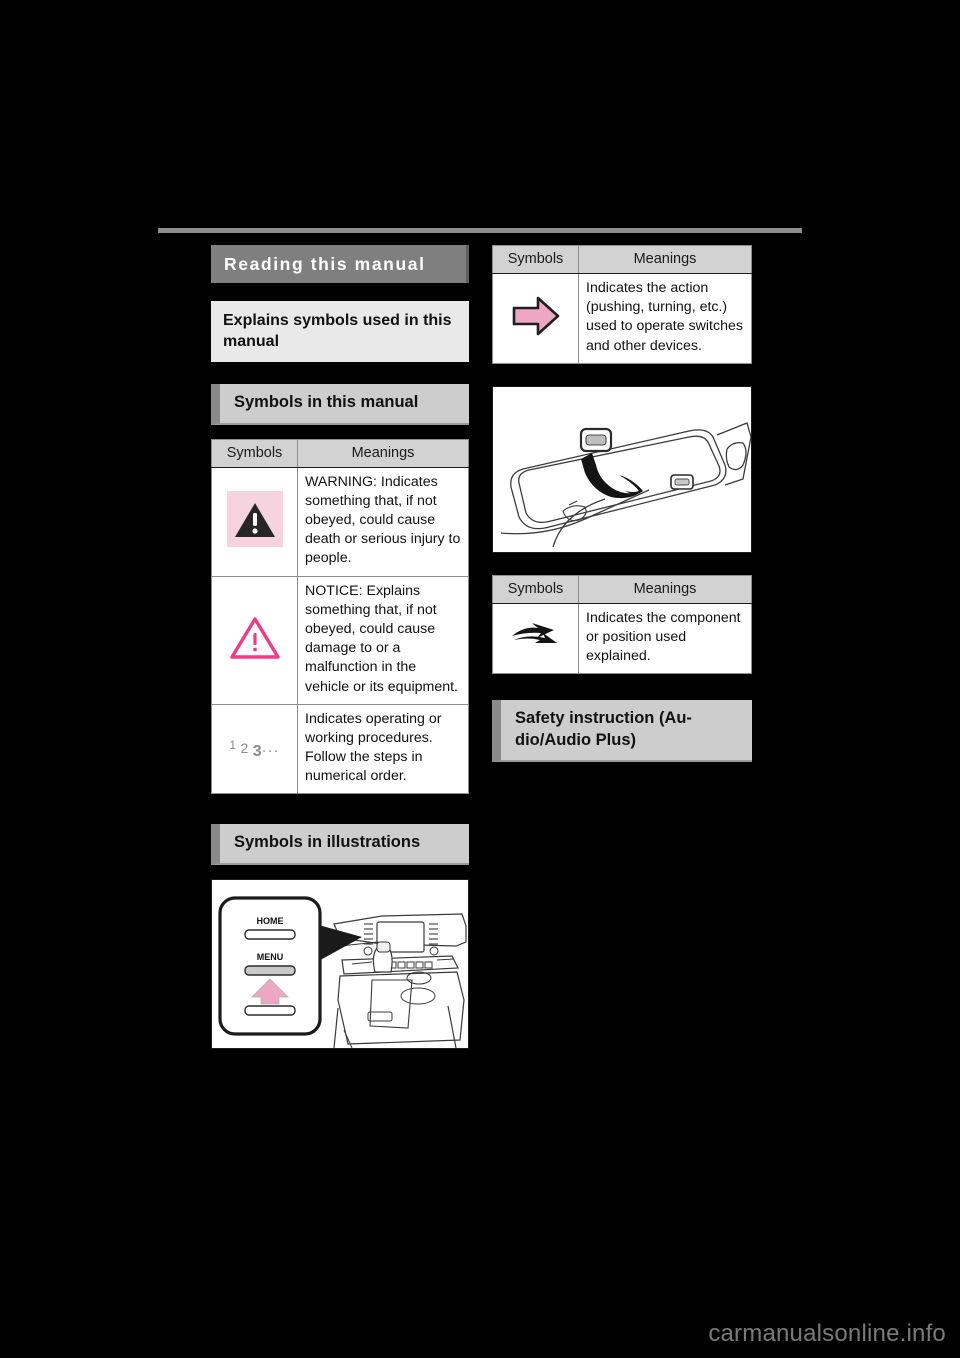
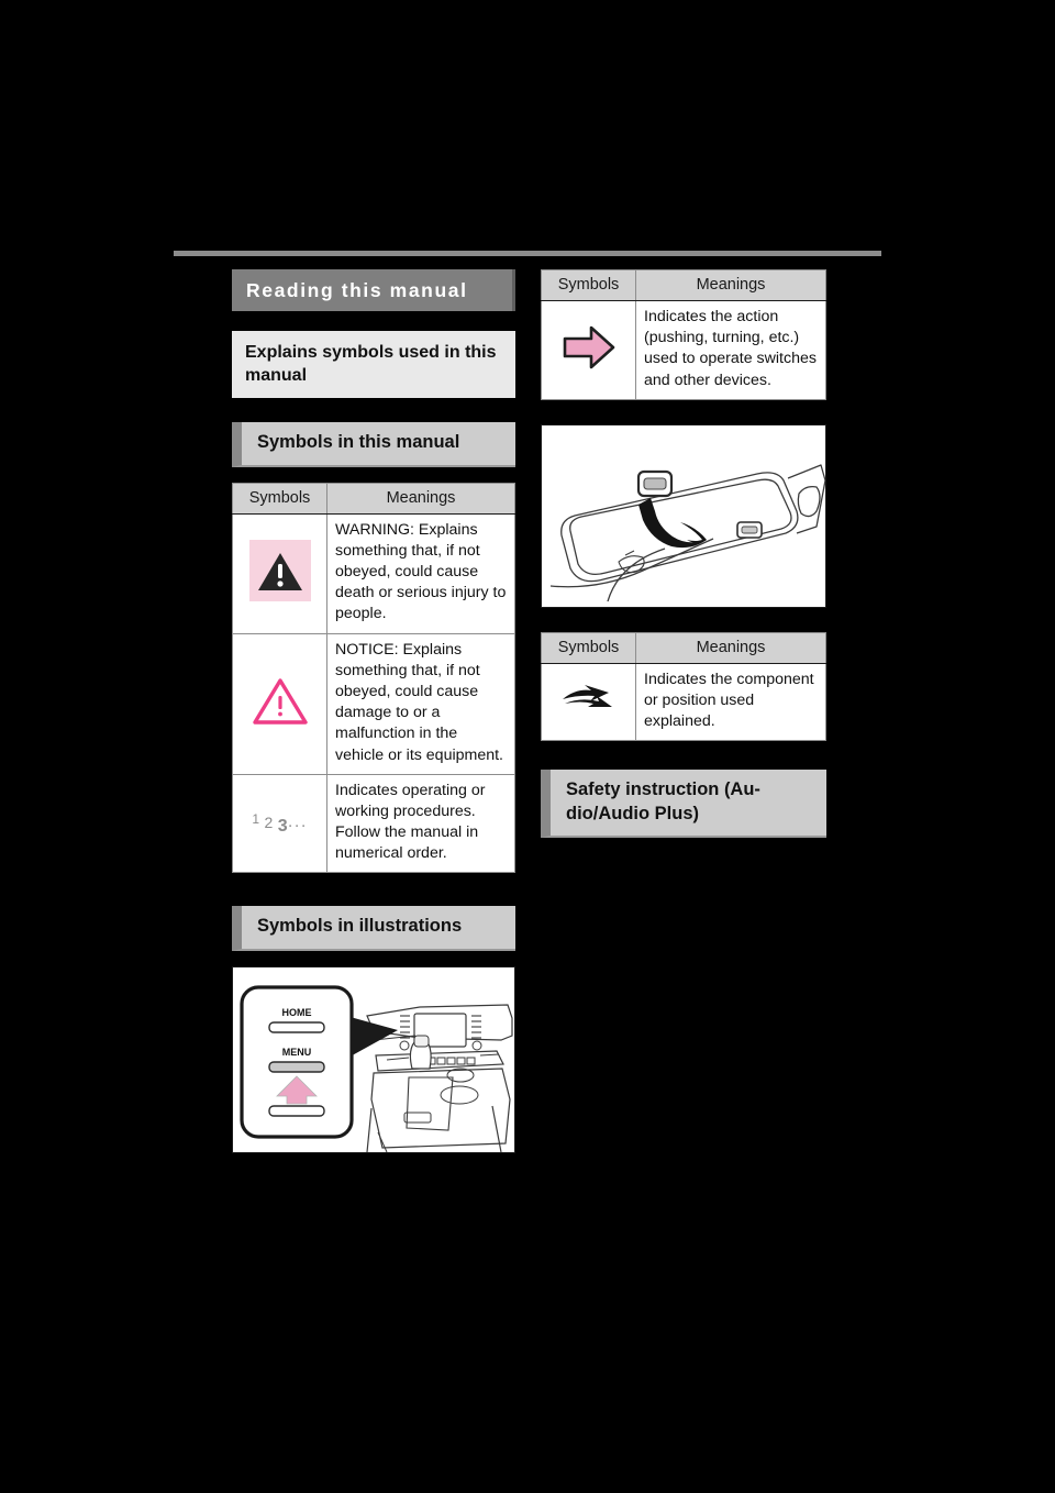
  Reading this manual
  Explains symbols used in this manual
  Symbols in this manual
  Symbols	Meanings
- 	WARNING: Indicates something that, if not obeyed, could cause death or serious injury to people.
+ 	WARNING: Explains something that, if not obeyed, could cause death or serious injury to people.
  	NOTICE: Explains something that, if not obeyed, could cause damage to or a malfunction in the vehicle or its equipment.
- 1 2 3···	Indicates operating or working procedures. Follow the steps in numerical order.
+ 1 2 3···	Indicates operating or working procedures. Follow the manual in numerical order.
  Symbols in illustrations
  HOME
  MENU
  Symbols	Meanings
  	Indicates the action (pushing, turning, etc.) used to operate switches and other devices.
  Symbols	Meanings
  	Indicates the component or position used explained.
  Safety instruction (Au-dio/Audio Plus)
- carmanualsonline.info
